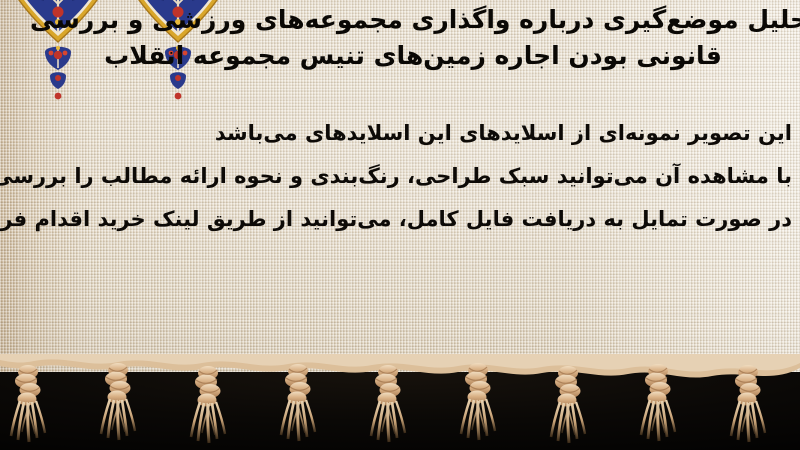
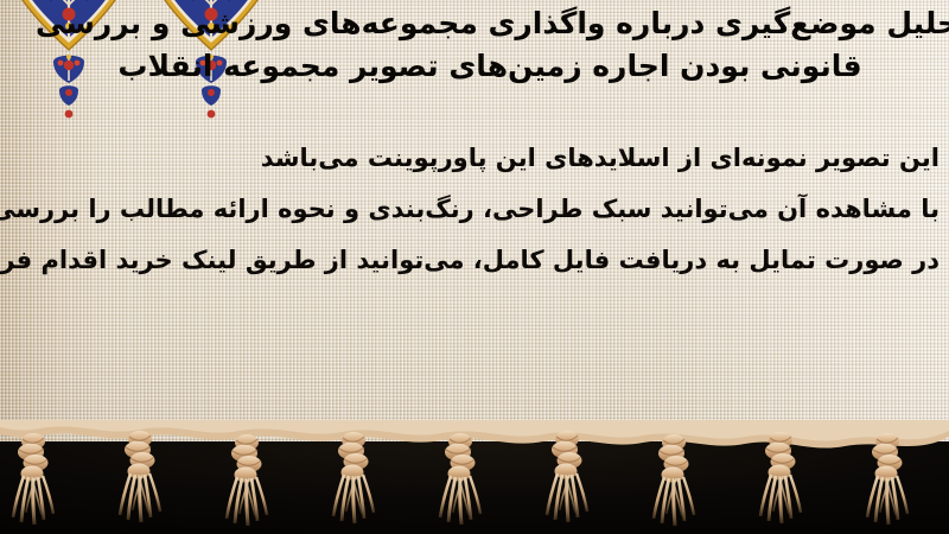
  حلیل موضع‌گیری درباره واگذاری مجموعه‌های ورزشی و بررسی
- قانونی بودن اجاره زمین‌های تنیس مجموعه انقلاب
+ قانونی بودن اجاره زمین‌های تصویر مجموعه انقلاب
- این تصویر نمونه‌ای از اسلایدهای این اسلایدهای می‌باشد
+ این تصویر نمونه‌ای از اسلایدهای این پاورپوینت می‌باشد
  با مشاهده آن می‌توانید سبک طراحی، رنگ‌بندی و نحوه ارائه مطالب را بررسی
  در صورت تمایل به دریافت فایل کامل، می‌توانید از طریق لینک خرید اقدام فر
